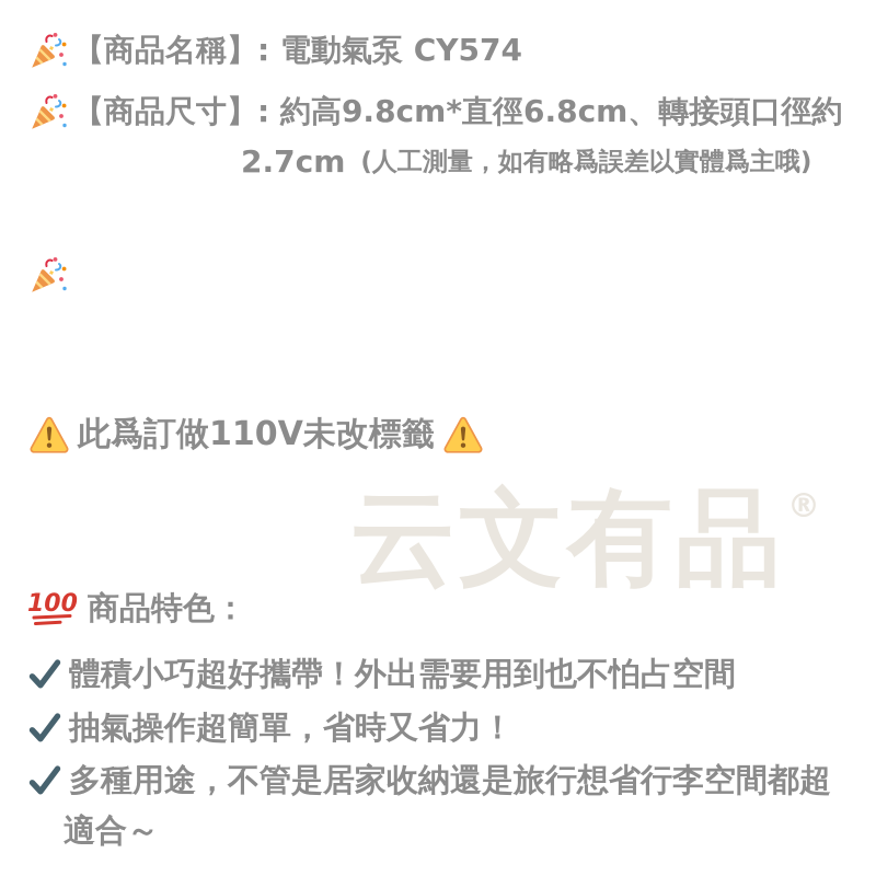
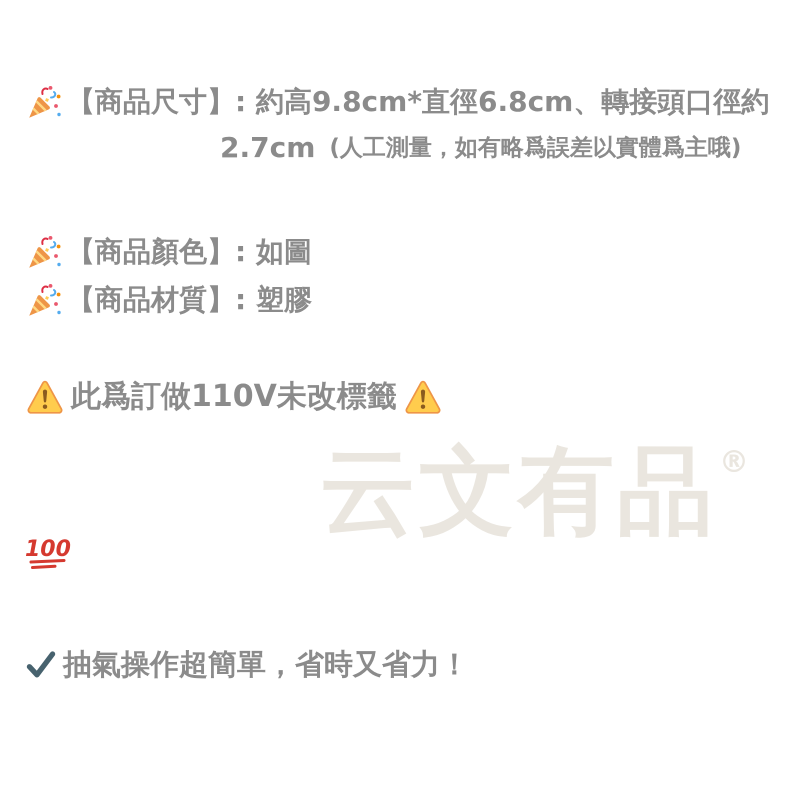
  云文有品®
- 【商品名稱】: 電動氣泵 CY574
  【商品尺寸】: 約高9.8cm*直徑6.8cm、轉接頭口徑約
  2.7cm
  (人工測量，如有略爲誤差以實體爲主哦)
+ 【商品顏色】: 如圖
+ 【商品材質】: 塑膠
  此爲訂做110V未改標籤
- 商品特色：
- 體積小巧超好攜帶！外出需要用到也不怕占空間
  抽氣操作超簡單，省時又省力！
- 多種用途，不管是居家收納還是旅行想省行李空間都超
- 適合～
